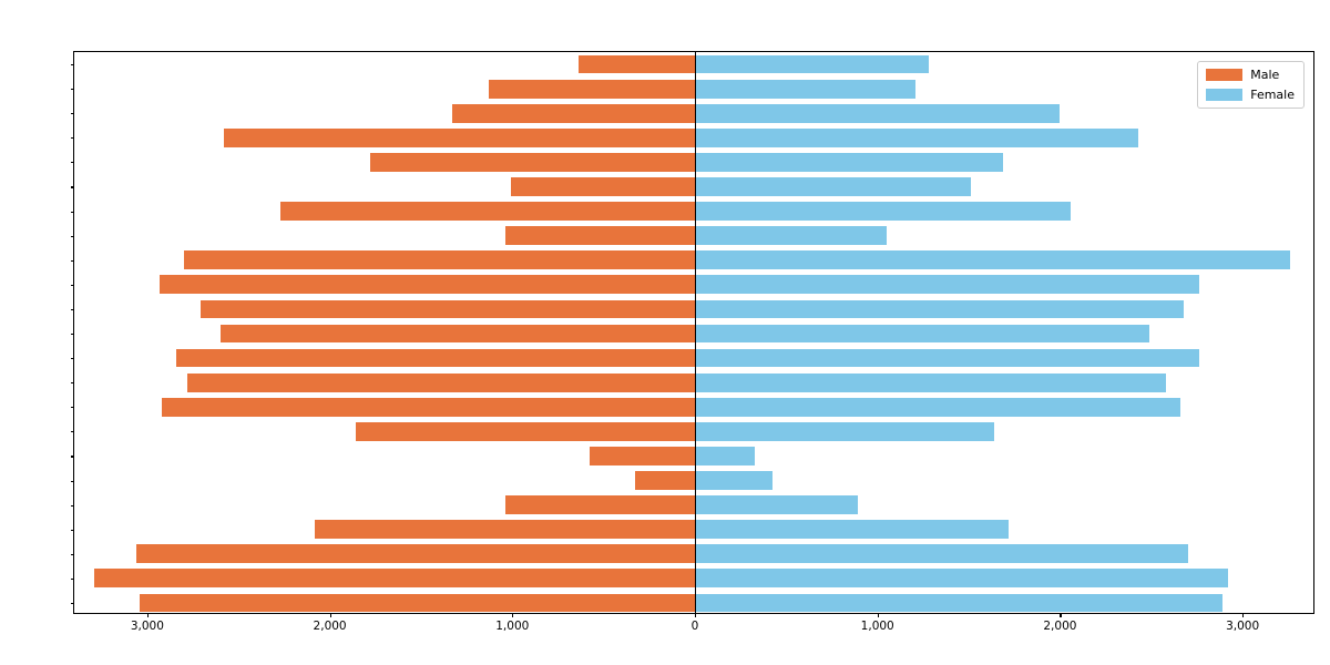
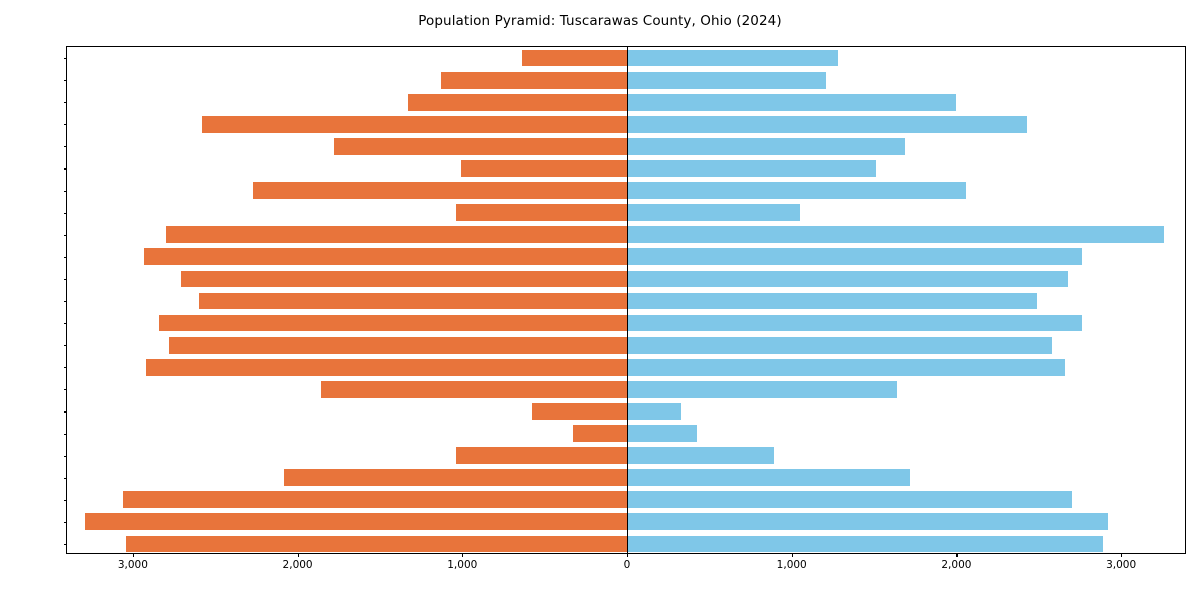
+ Population Pyramid: Tuscarawas County, Ohio (2024)
  3,000
  2,000
  1,000
  0
  1,000
  2,000
  3,000
- Male
- Female
